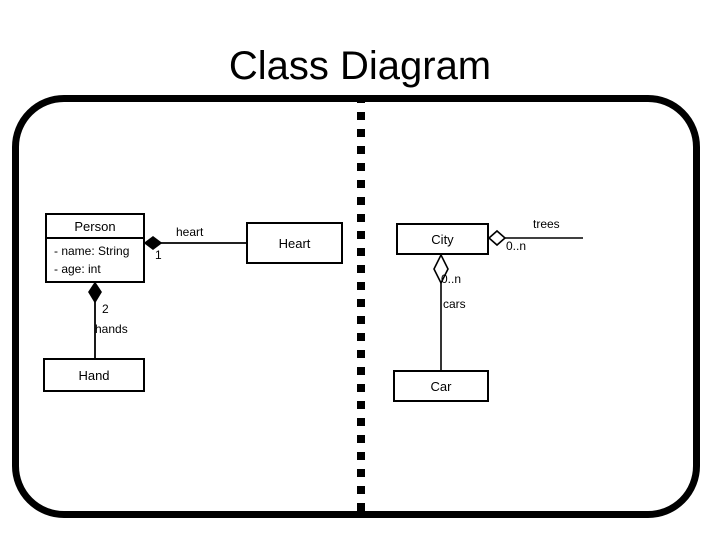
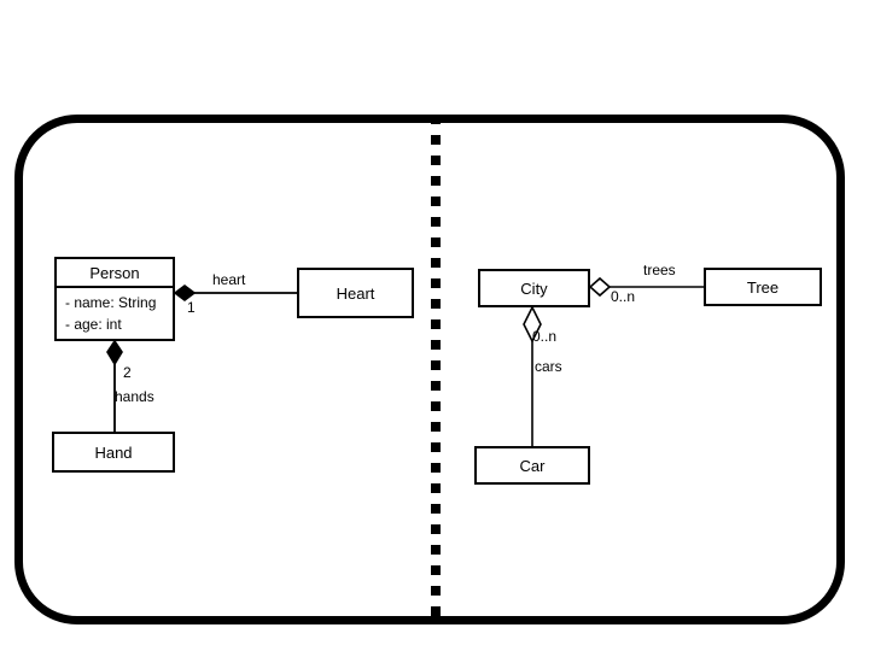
- Class Diagram
  Person
  - name: String
  - age: int
  Heart
  Hand
  heart
  1
  2
  hands
  City
+ Tree
  Car
  trees
  0..n
  0..n
  cars
